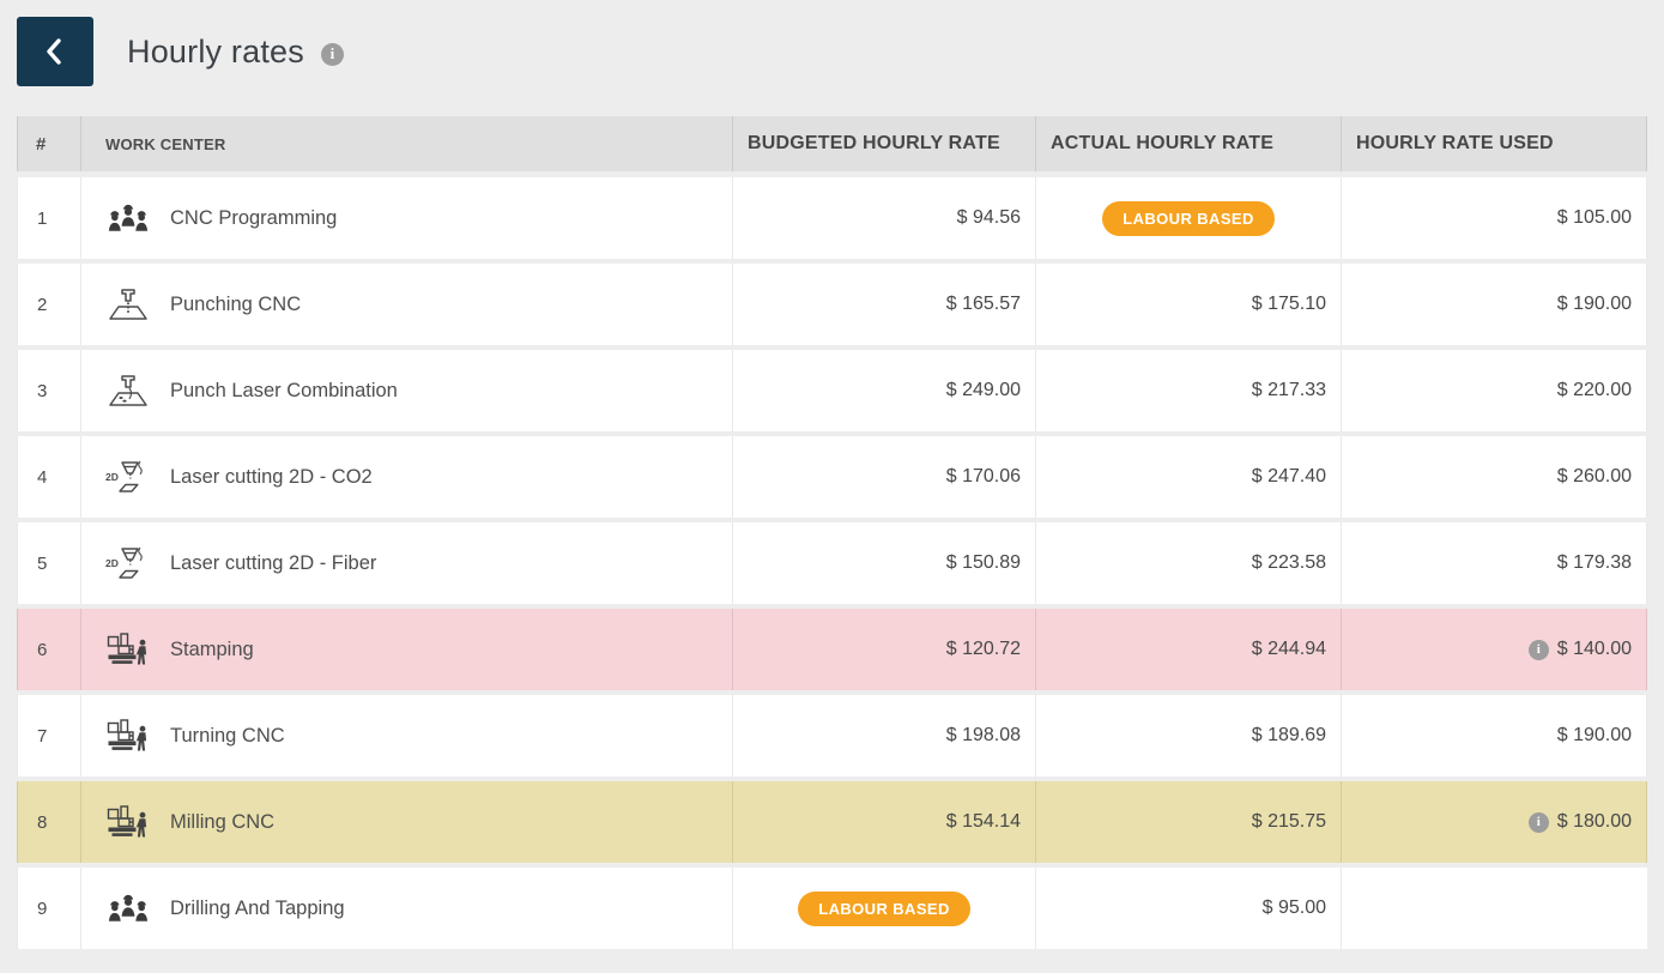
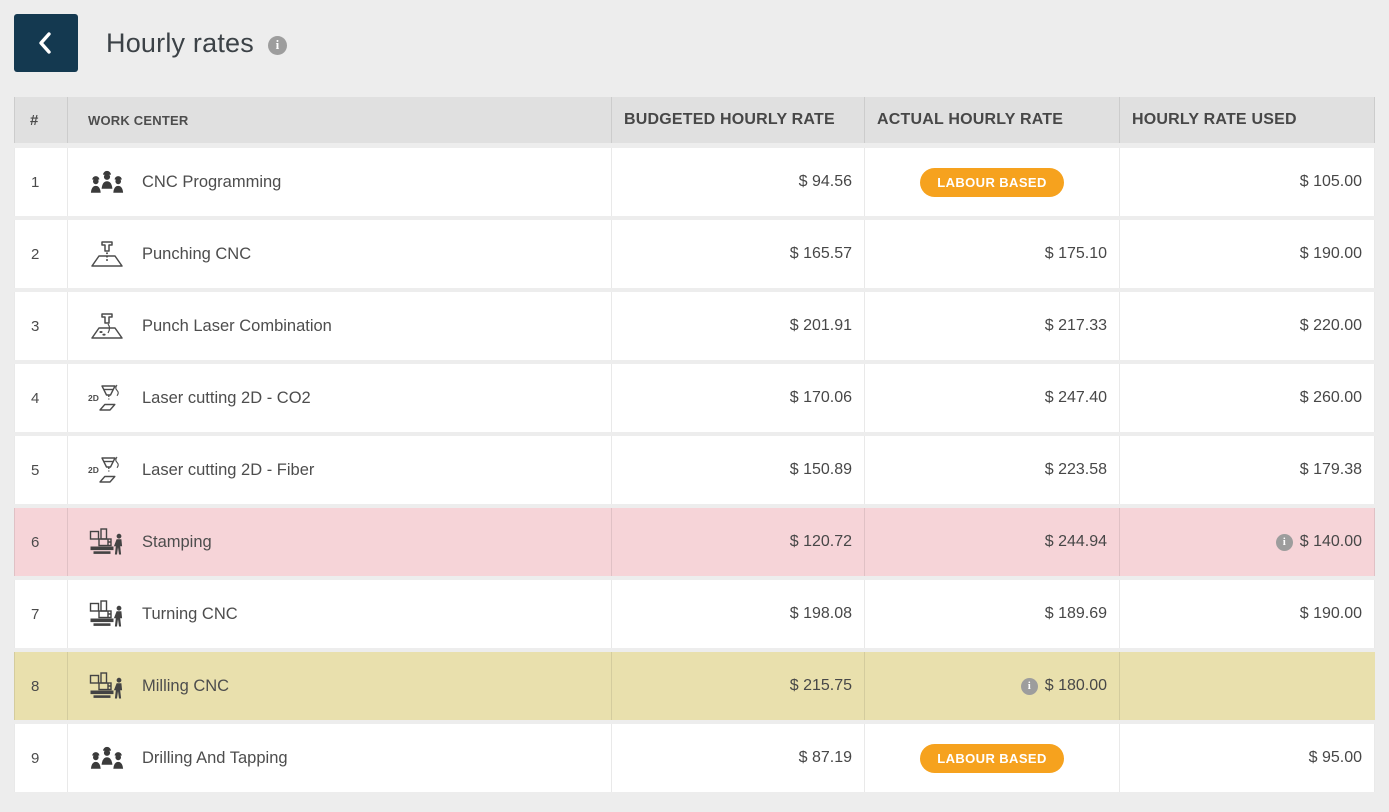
  Hourly rates
  i
  #
  WORK CENTER
  BUDGETED HOURLY RATE
  ACTUAL HOURLY RATE
  HOURLY RATE USED
  1
  CNC Programming
  $ 94.56
  LABOUR BASED
  $ 105.00
  2
  Punching CNC
  $ 165.57
  $ 175.10
  $ 190.00
  3
  Punch Laser Combination
- $ 249.00
+ $ 201.91
  $ 217.33
  $ 220.00
  4
  2D
  Laser cutting 2D - CO2
  $ 170.06
  $ 247.40
  $ 260.00
  5
  2D
  Laser cutting 2D - Fiber
  $ 150.89
  $ 223.58
  $ 179.38
  6
  Stamping
  $ 120.72
  $ 244.94
  i
  $ 140.00
  7
  Turning CNC
  $ 198.08
  $ 189.69
  $ 190.00
  8
  Milling CNC
- $ 154.14
  $ 215.75
  i
  $ 180.00
  9
  Drilling And Tapping
+ $ 87.19
  LABOUR BASED
  $ 95.00
